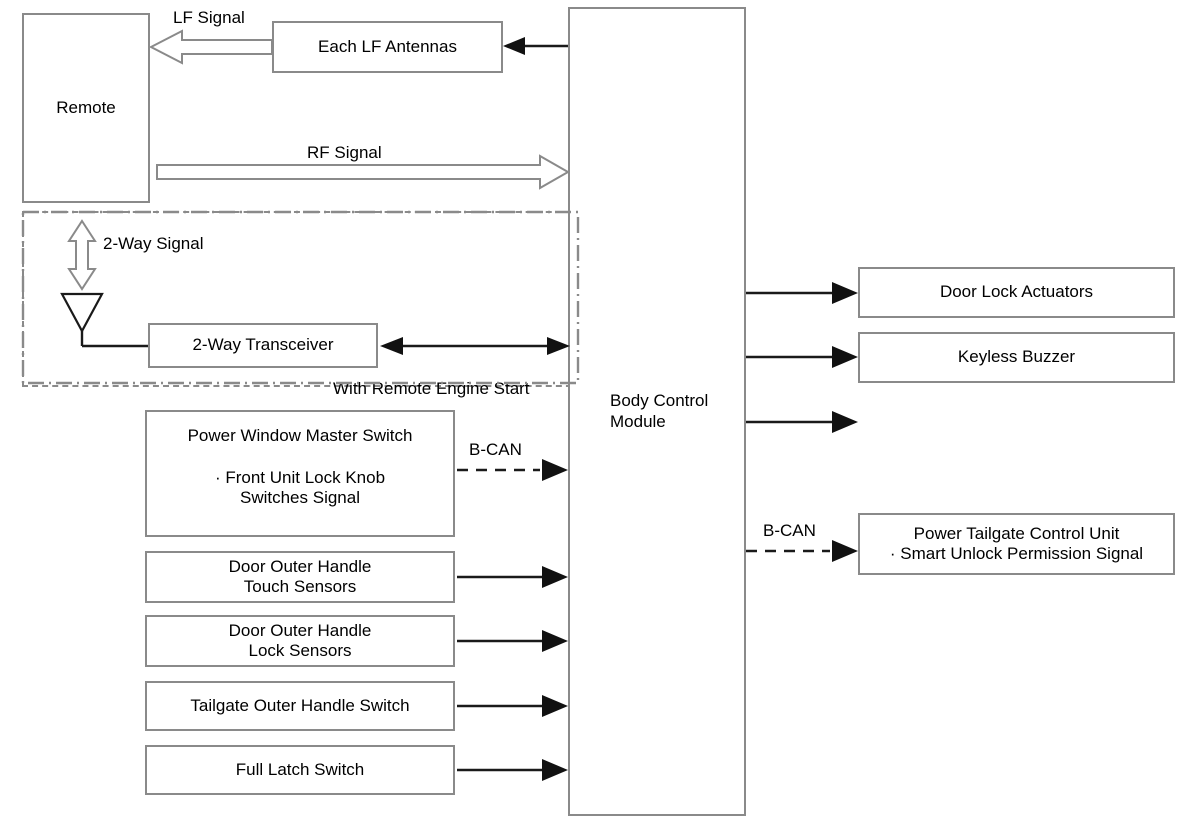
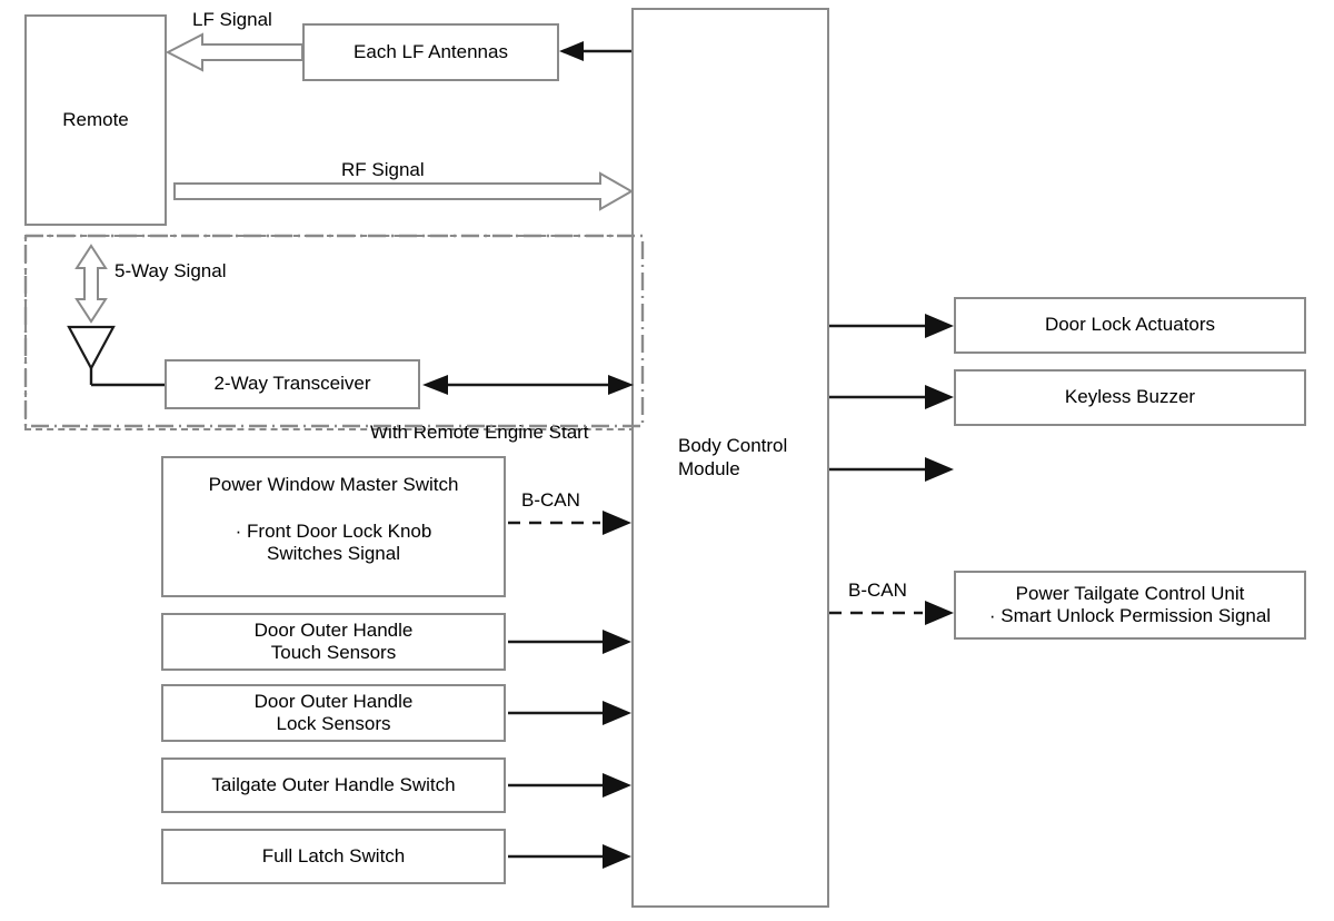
  Remote
  Each LF Antennas
  Body Control
  Module
  2-Way Transceiver
  Power Window Master Switch
- · Front Unit Lock Knob
+ · Front Door Lock Knob
  Switches Signal
  Door Outer Handle
  Touch Sensors
  Door Outer Handle
  Lock Sensors
  Tailgate Outer Handle Switch
  Full Latch Switch
  Door Lock Actuators
  Keyless Buzzer
  Power Tailgate Control Unit
  · Smart Unlock Permission Signal
  LF Signal
  RF Signal
- 2-Way Signal
+ 5-Way Signal
  With Remote Engine Start
  B-CAN
  B-CAN
